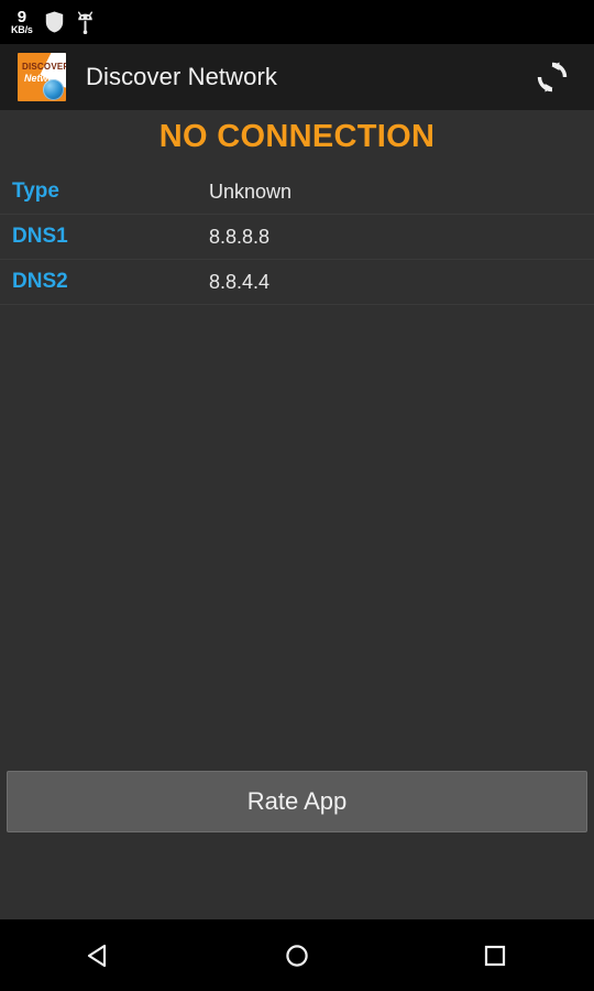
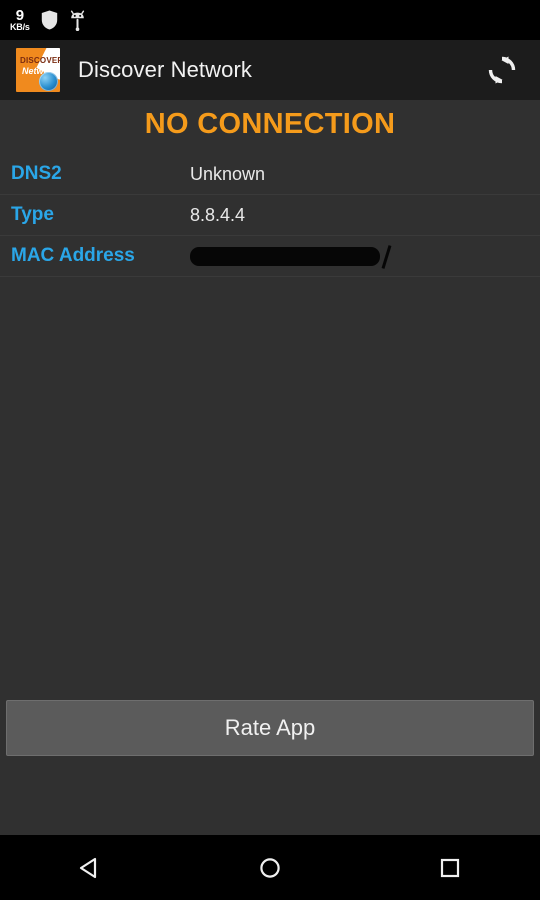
  9
  KB/s
  DISCOVE
  Network
  Discover Network
  NO CONNECTION
- Type
+ DNS2
  Unknown
- DNS1
- 8.8.8.8
- DNS2
+ Type
  8.8.4.4
+ MAC Address
  Rate App
